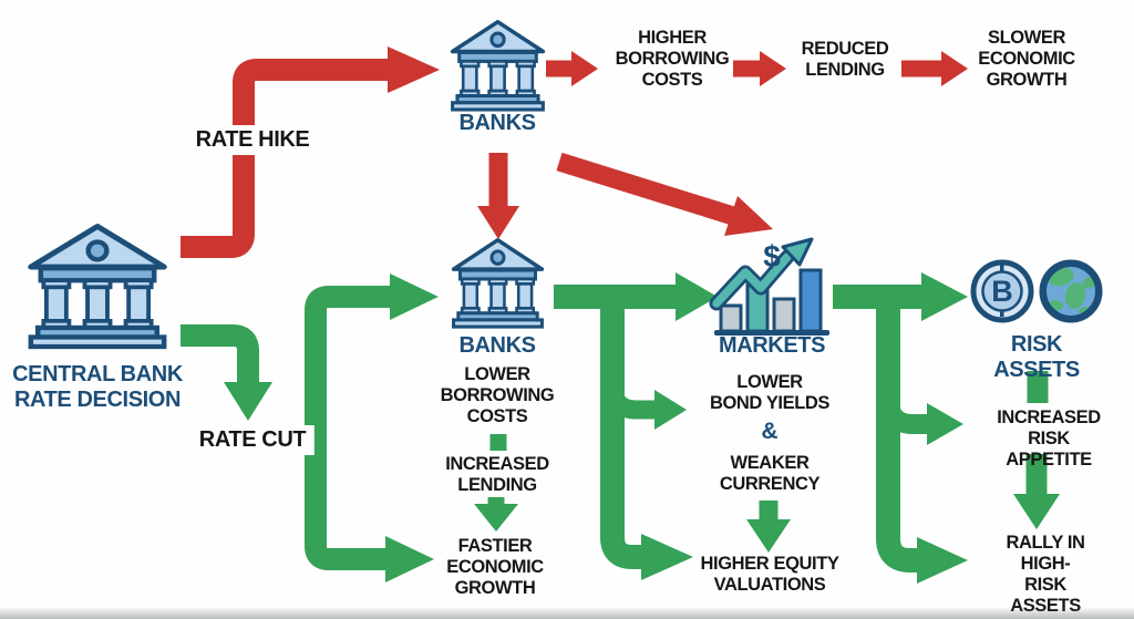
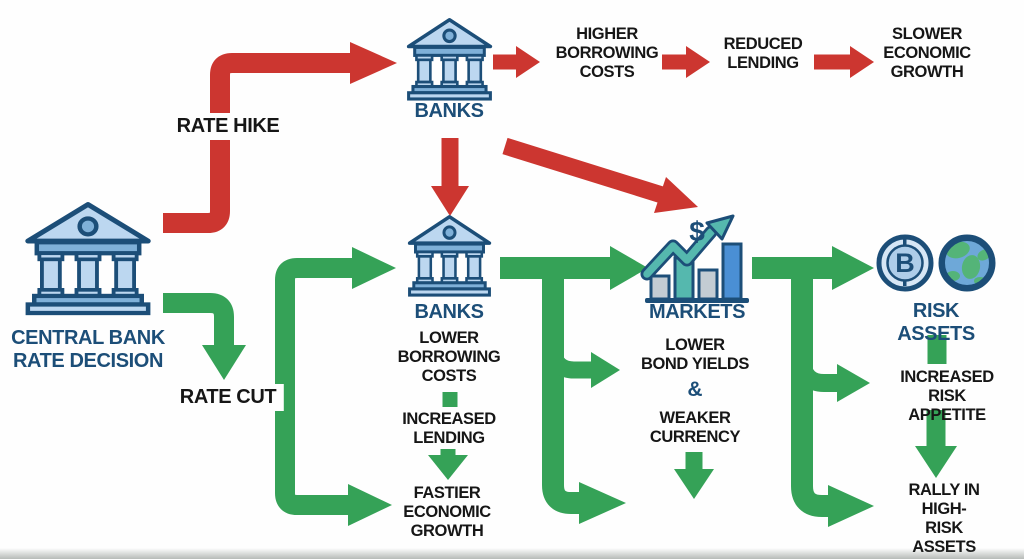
  $
  B
  CENTRAL BANK
  RATE DECISION
  RATE HIKE
  BANKS
  HIGHER
  BORROWING
  COSTS
  REDUCED
  LENDING
  SLOWER
  ECONOMIC
  GROWTH
  RATE CUT
  BANKS
  LOWER
  BORROWING
  COSTS
  INCREASED
  LENDING
  FASTIER
  ECONOMIC
  GROWTH
  MARKETS
  LOWER
  BOND YIELDS
  &
  WEAKER
  CURRENCY
- HIGHER EQUITY
- VALUATIONS
  RISK ASSETS
  INCREASED
  RISK APPETITE
  RALLY IN
  HIGH-RISK
